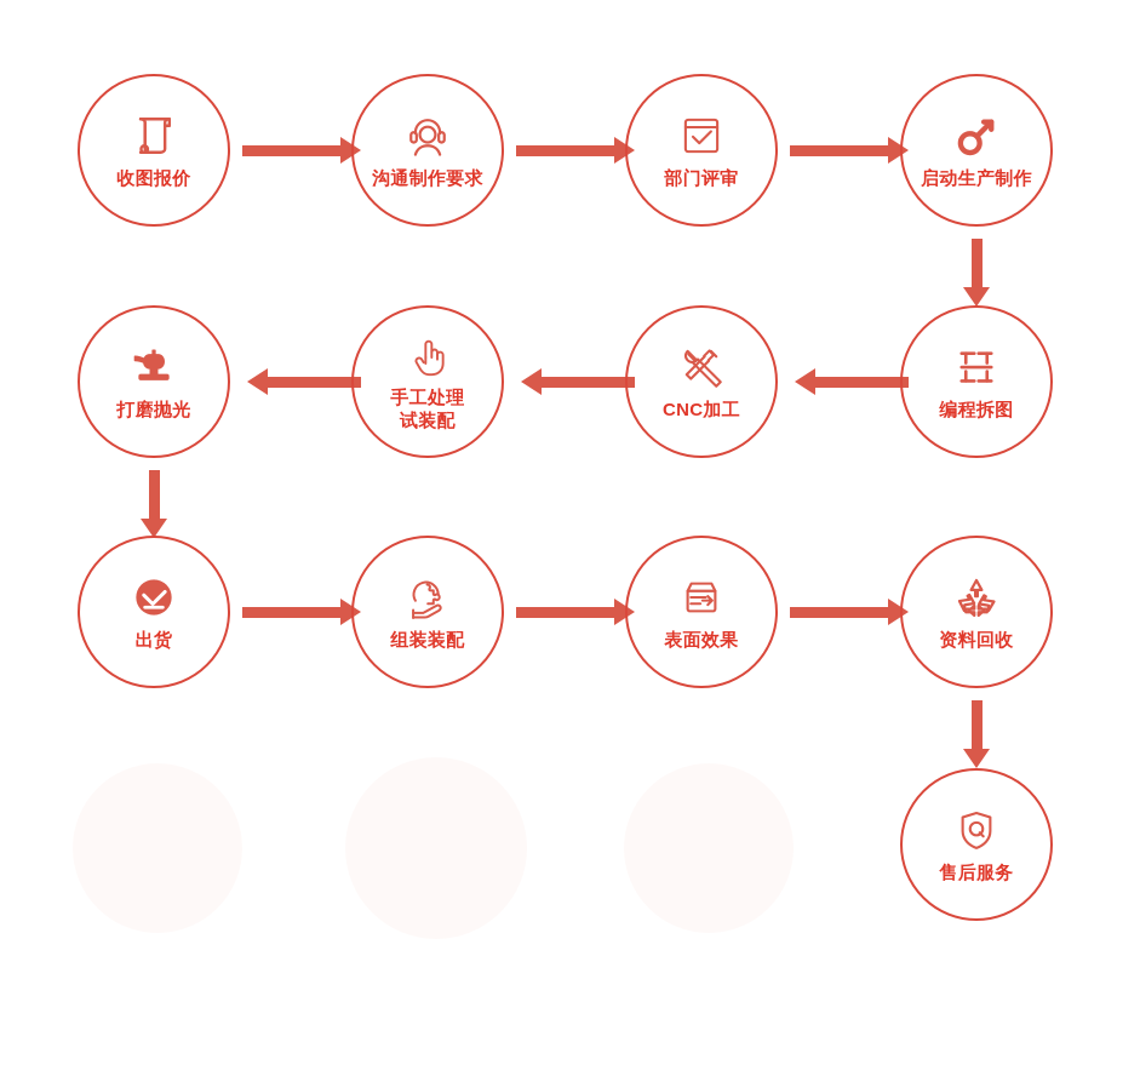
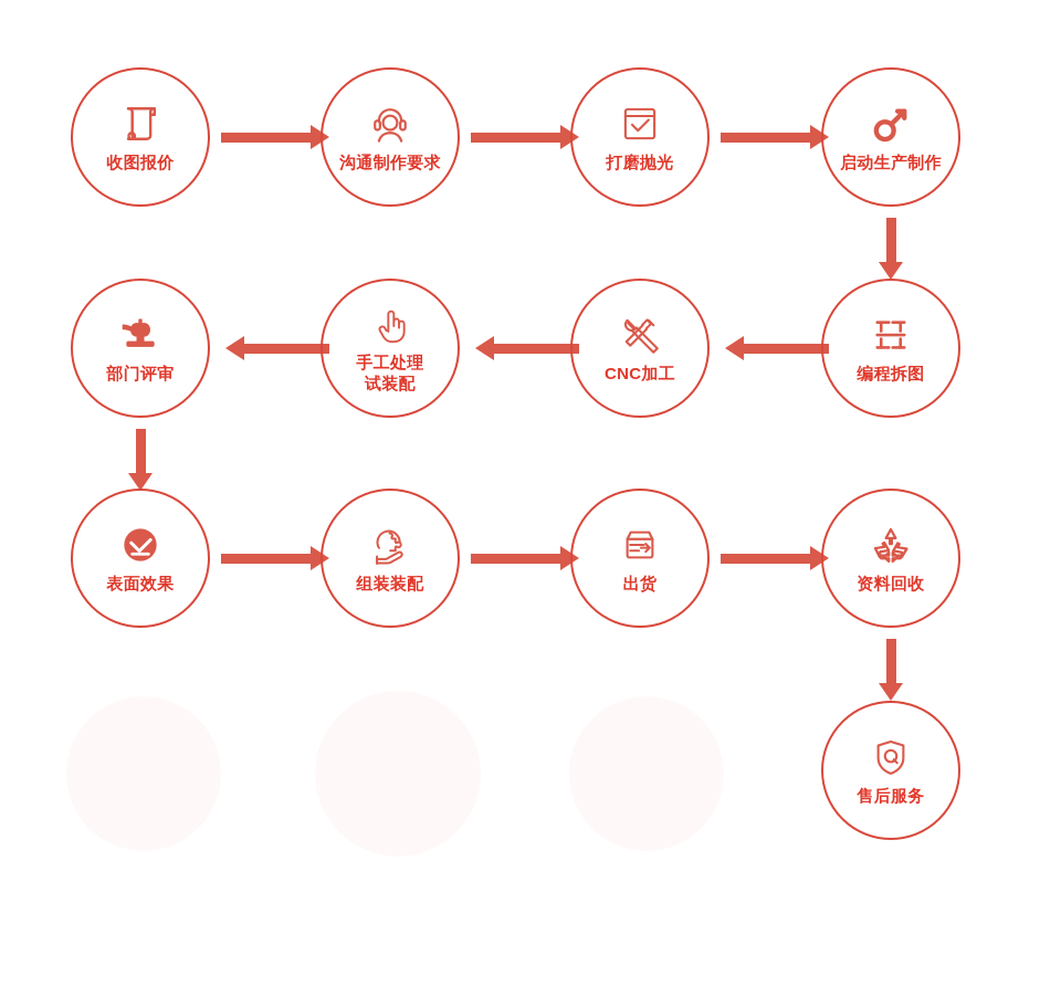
  收图报价
  沟通制作要求
- 部门评审
+ 打磨抛光
  启动生产制作
  编程拆图
  CNC加工
  手工处理
  试装配
- 打磨抛光
+ 部门评审
- 出货
+ 表面效果
  组装装配
- 表面效果
+ 出货
  资料回收
  售后服务
